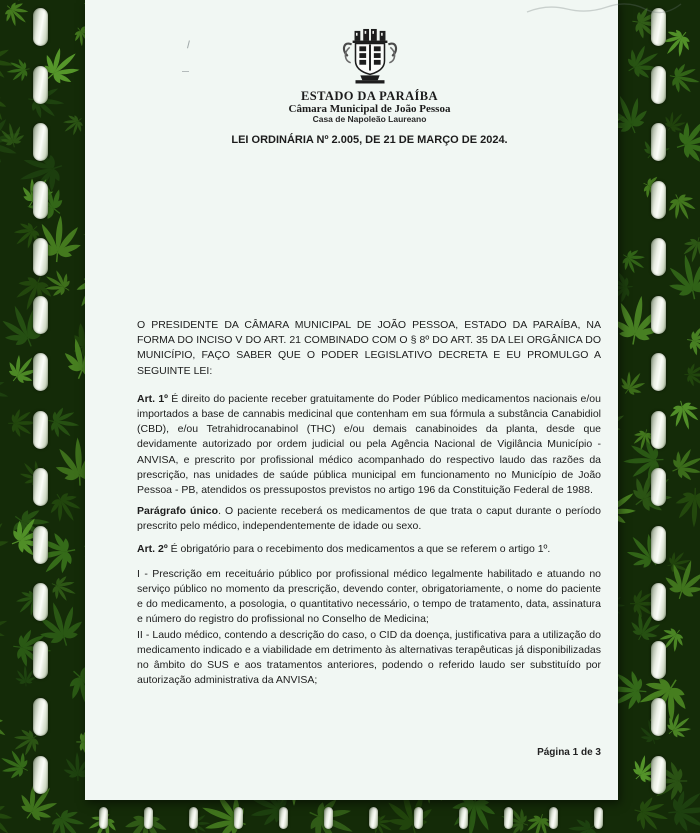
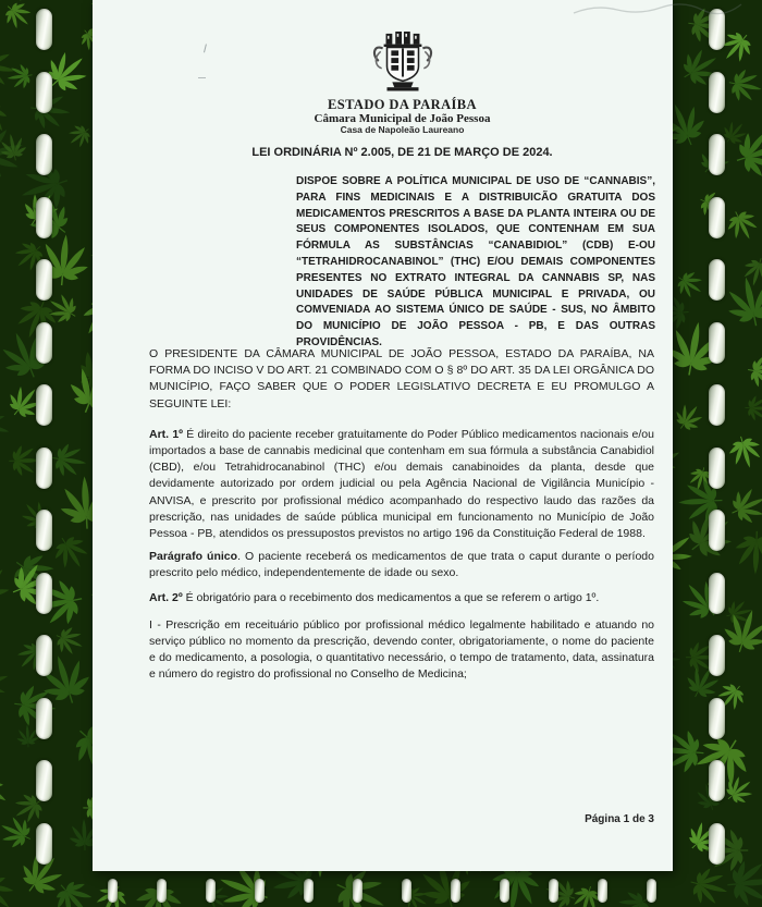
  ESTADO DA PARAÍBA
  Câmara Municipal de João Pessoa
  Casa de Napoleão Laureano
  LEI ORDINÁRIA Nº 2.005, DE 21 DE MARÇO DE 2024.
+ DISPOE SOBRE A POLÍTICA MUNICIPAL DE USO DE “CANNABIS”, PARA FINS MEDICINAIS E A DISTRIBUICÃO GRATUITA DOS MEDICAMENTOS PRESCRITOS A BASE DA PLANTA INTEIRA OU DE SEUS COMPONENTES ISOLADOS, QUE CONTENHAM EM SUA FÓRMULA AS SUBSTÂNCIAS “CANABIDIOL” (CDB) E-OU “TETRAHIDROCANABINOL” (THC) E/OU DEMAIS COMPONENTES PRESENTES NO EXTRATO INTEGRAL DA CANNABIS SP, NAS UNIDADES DE SAÚDE PÚBLICA MUNICIPAL E PRIVADA, OU COMVENIADA AO SISTEMA ÚNICO DE SAÚDE - SUS, NO ÂMBITO DO MUNICÍPIO DE JOÃO PESSOA - PB, E DAS OUTRAS PROVIDÊNCIAS.
  O PRESIDENTE DA CÂMARA MUNICIPAL DE JOÃO PESSOA, ESTADO DA PARAÍBA, NA FORMA DO INCISO V DO ART. 21 COMBINADO COM O § 8º DO ART. 35 DA LEI ORGÂNICA DO MUNICÍPIO, FAÇO SABER QUE O PODER LEGISLATIVO DECRETA E EU PROMULGO A SEGUINTE LEI:
  Art. 1º É direito do paciente receber gratuitamente do Poder Público medicamentos nacionais e/ou importados a base de cannabis medicinal que contenham em sua fórmula a substância Canabidiol (CBD), e/ou Tetrahidrocanabinol (THC) e/ou demais canabinoides da planta, desde que devidamente autorizado por ordem judicial ou pela Agência Nacional de Vigilância Município - ANVISA, e prescrito por profissional médico acompanhado do respectivo laudo das razões da prescrição, nas unidades de saúde pública municipal em funcionamento no Município de João Pessoa - PB, atendidos os pressupostos previstos no artigo 196 da Constituição Federal de 1988.
  Parágrafo único. O paciente receberá os medicamentos de que trata o caput durante o período prescrito pelo médico, independentemente de idade ou sexo.
  Art. 2º É obrigatório para o recebimento dos medicamentos a que se referem o artigo 1º.
  I - Prescrição em receituário público por profissional médico legalmente habilitado e atuando no serviço público no momento da prescrição, devendo conter, obrigatoriamente, o nome do paciente e do medicamento, a posologia, o quantitativo necessário, o tempo de tratamento, data, assinatura e número do registro do profissional no Conselho de Medicina;
- II - Laudo médico, contendo a descrição do caso, o CID da doença, justificativa para a utilização do medicamento indicado e a viabilidade em detrimento às alternativas terapêuticas já disponibilizadas no âmbito do SUS e aos tratamentos anteriores, podendo o referido laudo ser substituído por autorização administrativa da ANVISA;
  Página 1 de 3
